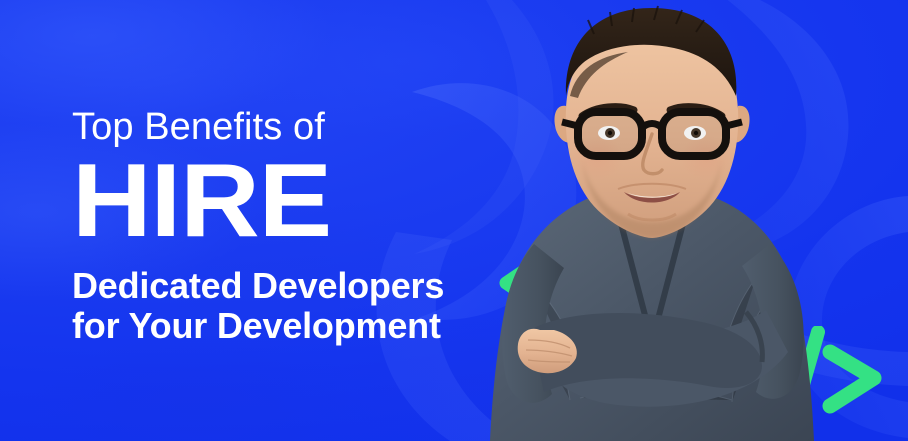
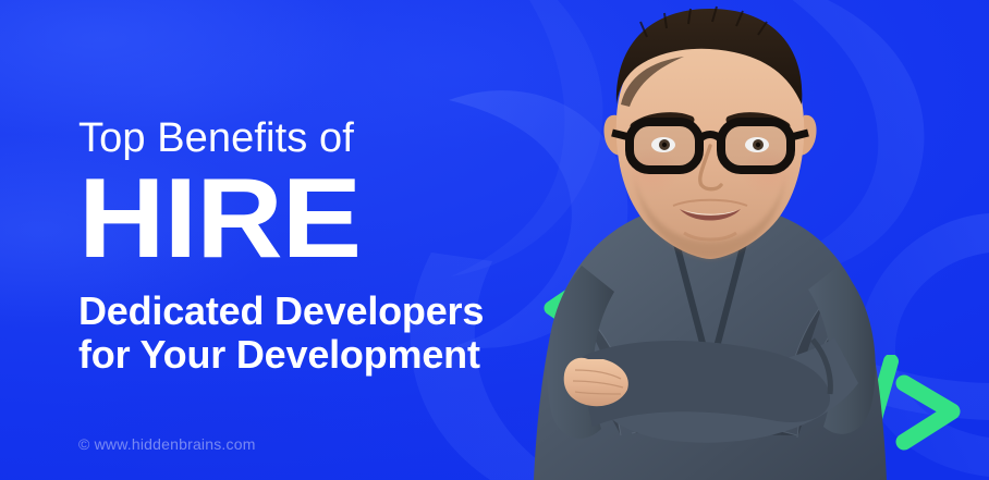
  Top Benefits of
  HIRE
  Dedicated Developers
  for Your Development
+ © www.hiddenbrains.com
